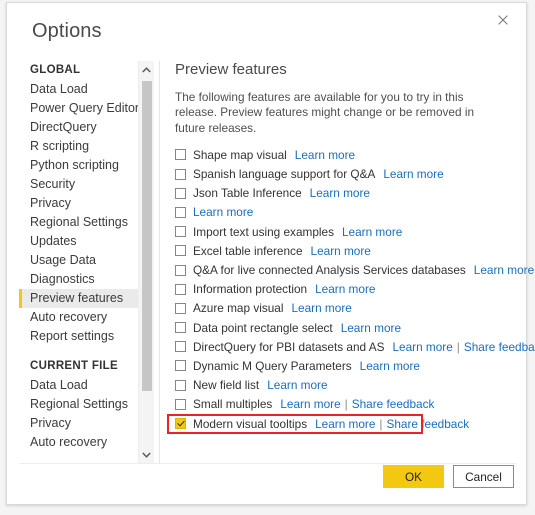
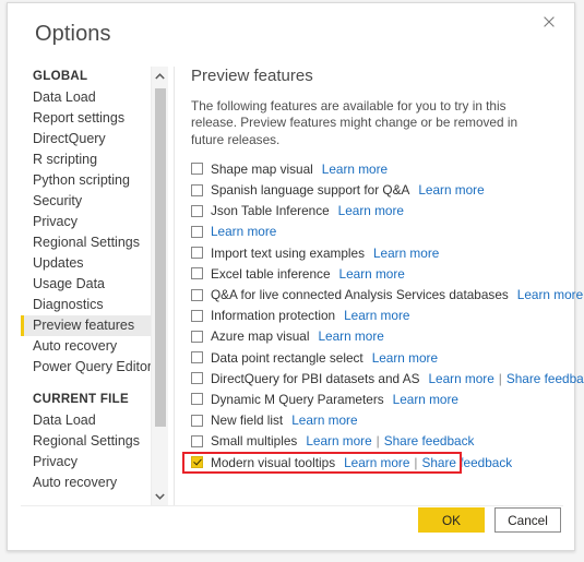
  Options
  GLOBAL
  Data Load
- Power Query Editor
+ Report settings
  DirectQuery
  R scripting
  Python scripting
  Security
  Privacy
  Regional Settings
  Updates
  Usage Data
  Diagnostics
  Preview features
  Auto recovery
- Report settings
+ Power Query Editor
  CURRENT FILE
  Data Load
  Regional Settings
  Privacy
  Auto recovery
  Preview features
  The following features are available for you to try in this release. Preview features might change or be removed in future releases.
  Shape map visual
  Learn more
  Spanish language support for Q&A
  Learn more
  Json Table Inference
  Learn more
  Learn more
  Import text using examples
  Learn more
  Excel table inference
  Learn more
  Q&A for live connected Analysis Services databases
  Learn more
  Information protection
  Learn more
  Azure map visual
  Learn more
  Data point rectangle select
  Learn more
  DirectQuery for PBI datasets and AS
  Learn more
  |
  Share feedba
  Dynamic M Query Parameters
  Learn more
  New field list
  Learn more
  Small multiples
  Learn more
  |
  Share feedback
  Modern visual tooltips
  Learn more
  |
  Share feedback
  OK
  Cancel
